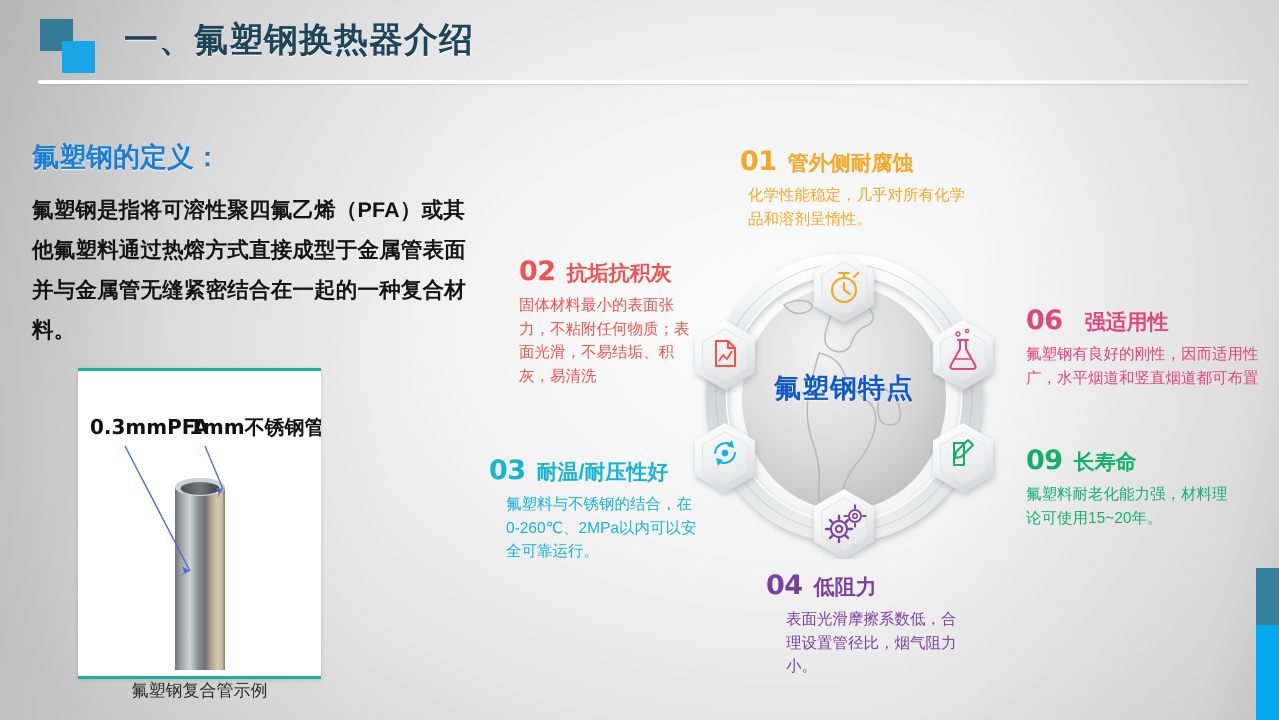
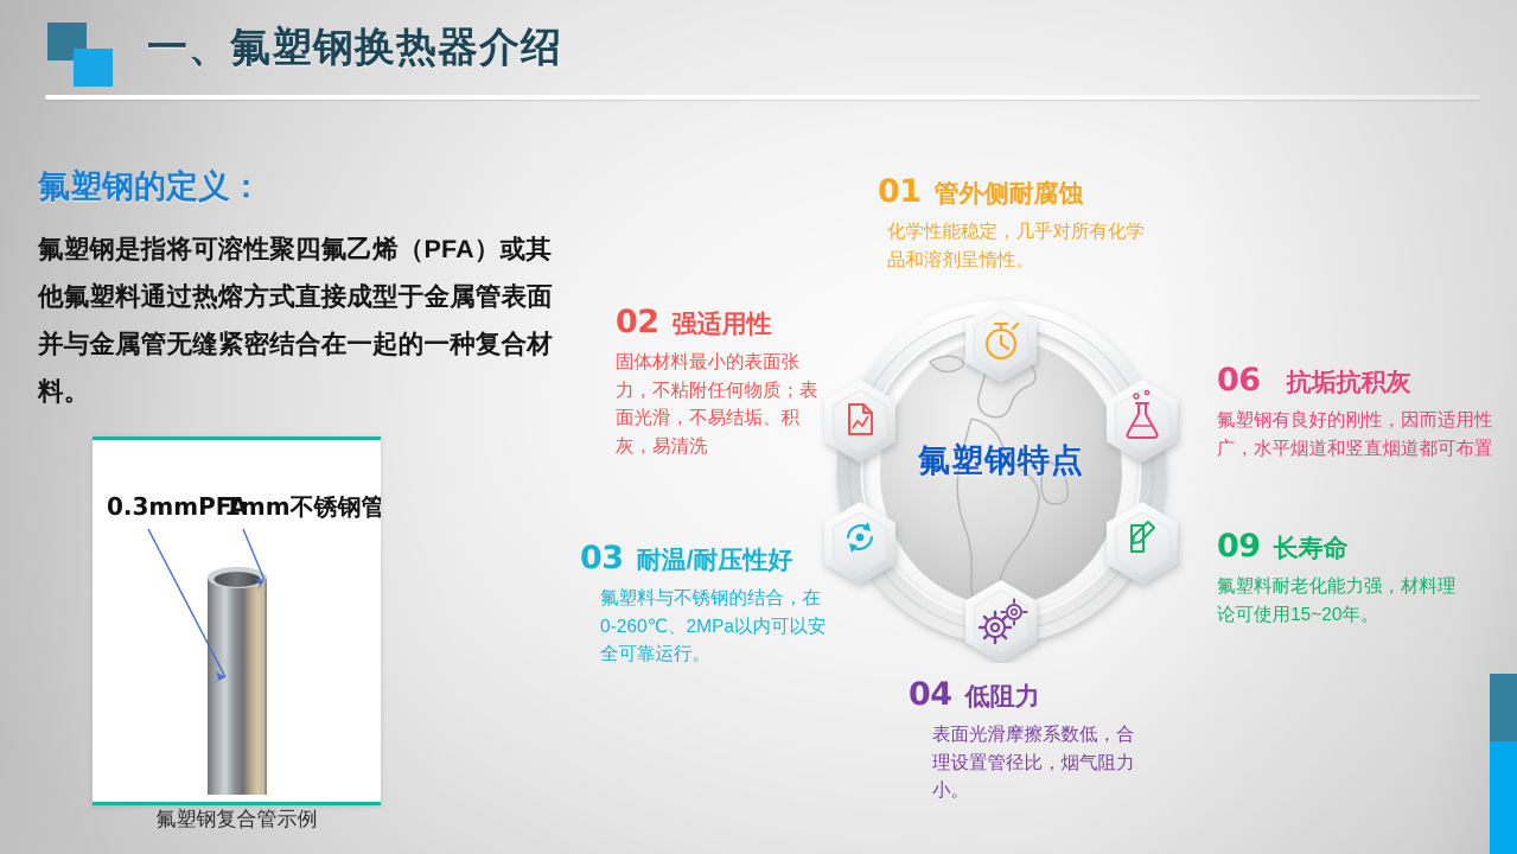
  一、氟塑钢换热器介绍
  氟塑钢的定义：
  氟塑钢是指将可溶性聚四氟乙烯（PFA）或其他氟塑料通过热熔方式直接成型于金属管表面并与金属管无缝紧密结合在一起的一种复合材料。
  0.3mmPFA
  1mm不锈钢管
  氟塑钢复合管示例
  氟塑钢特点
  01
  管外侧耐腐蚀
  化学性能稳定，几乎对所有化学品和溶剂呈惰性。
  02
- 抗垢抗积灰
+ 强适用性
  固体材料最小的表面张力，不粘附任何物质；表面光滑，不易结垢、积灰，易清洗
  03
  耐温/耐压性好
  氟塑料与不锈钢的结合，在0-260℃、2MPa以内可以安全可靠运行。
  04
  低阻力
  表面光滑摩擦系数低，合理设置管径比，烟气阻力小。
  09
  长寿命
  氟塑料耐老化能力强，材料理论可使用15~20年。
  06
- 强适用性
+ 抗垢抗积灰
  氟塑钢有良好的刚性，因而适用性广，水平烟道和竖直烟道都可布置
